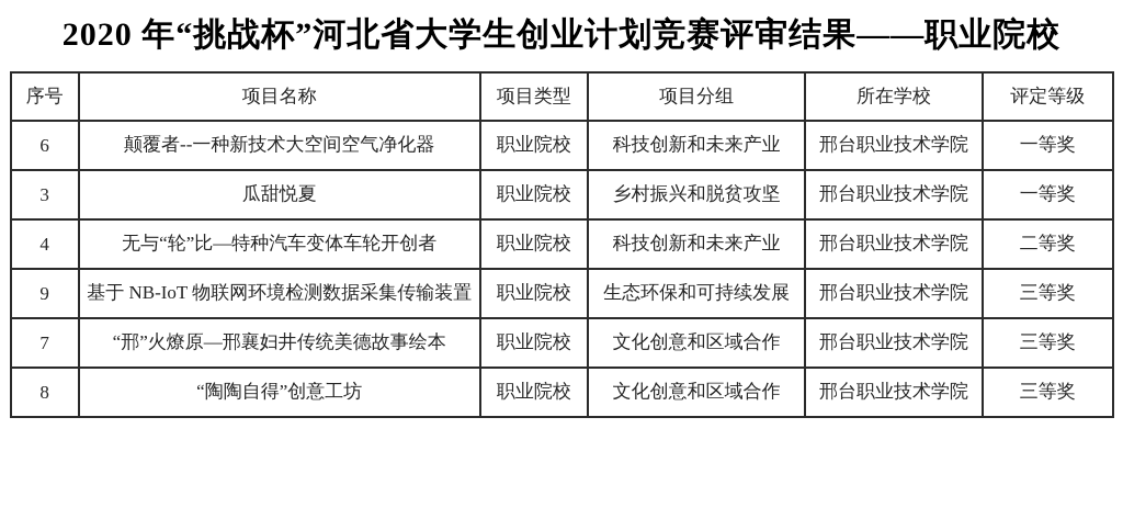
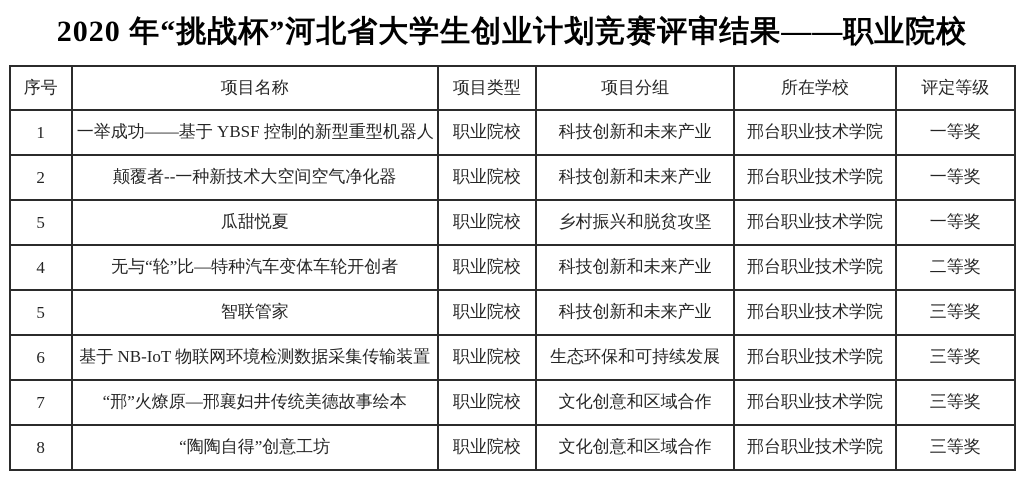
  2020 年“挑战杯”河北省大学生创业计划竞赛评审结果——职业院校
  序号	项目名称	项目类型	项目分组	所在学校	评定等级
+ 1	一举成功——基于 YBSF 控制的新型重型机器人	职业院校	科技创新和未来产业	邢台职业技术学院	一等奖
- 6	颠覆者--一种新技术大空间空气净化器	职业院校	科技创新和未来产业	邢台职业技术学院	一等奖
+ 2	颠覆者--一种新技术大空间空气净化器	职业院校	科技创新和未来产业	邢台职业技术学院	一等奖
- 3	瓜甜悦夏	职业院校	乡村振兴和脱贫攻坚	邢台职业技术学院	一等奖
+ 5	瓜甜悦夏	职业院校	乡村振兴和脱贫攻坚	邢台职业技术学院	一等奖
  4	无与“轮”比—特种汽车变体车轮开创者	职业院校	科技创新和未来产业	邢台职业技术学院	二等奖
+ 5	智联管家	职业院校	科技创新和未来产业	邢台职业技术学院	三等奖
- 9	基于 NB-IoT 物联网环境检测数据采集传输装置	职业院校	生态环保和可持续发展	邢台职业技术学院	三等奖
+ 6	基于 NB-IoT 物联网环境检测数据采集传输装置	职业院校	生态环保和可持续发展	邢台职业技术学院	三等奖
  7	“邢”火燎原—邢襄妇井传统美德故事绘本	职业院校	文化创意和区域合作	邢台职业技术学院	三等奖
  8	“陶陶自得”创意工坊	职业院校	文化创意和区域合作	邢台职业技术学院	三等奖
